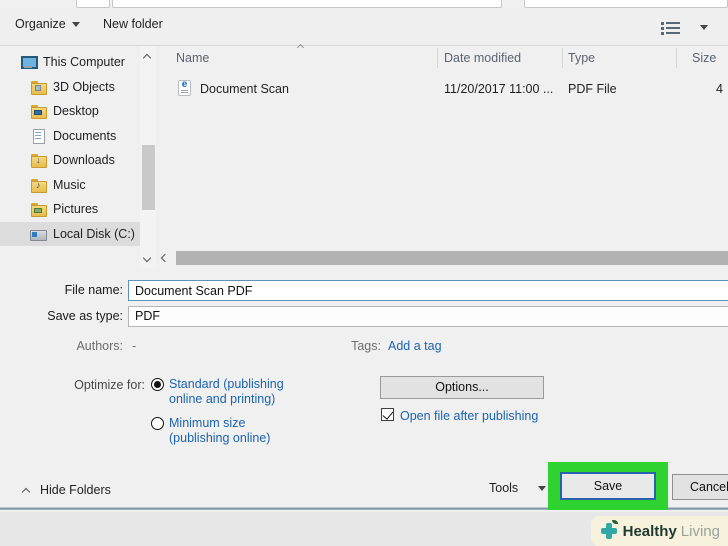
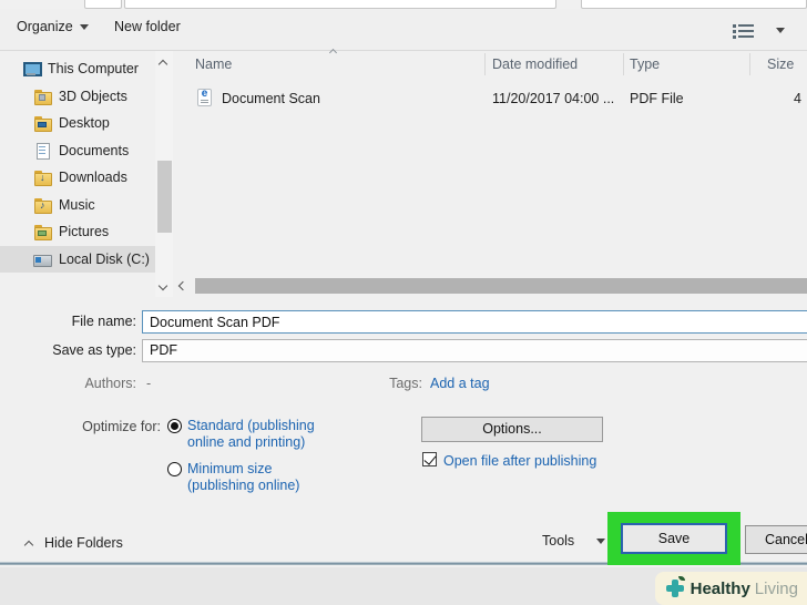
  Organize
  New folder
  This Computer
  3D Objects
  Desktop
  Documents
  ↓
  Downloads
  ♪
  Music
  Pictures
  Local Disk (C:)
  Name
  Date modified
  Type
  Size
  e
  Document Scan
- 11/20/2017 11:00 ...
+ 11/20/2017 04:00 ...
  PDF File
  4
  File name:
  Document Scan PDF
  Save as type:
  PDF
  Authors:
  -
  Tags:
  Add a tag
  Optimize for:
  Standard (publishing
  online and printing)
  Minimum size
  (publishing online)
  Options...
  Open file after publishing
  Hide Folders
  Tools
  Save
  Cance
  Healthy
  Living
